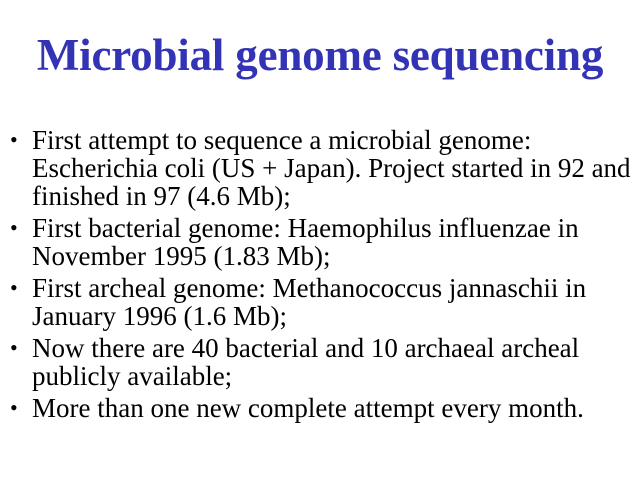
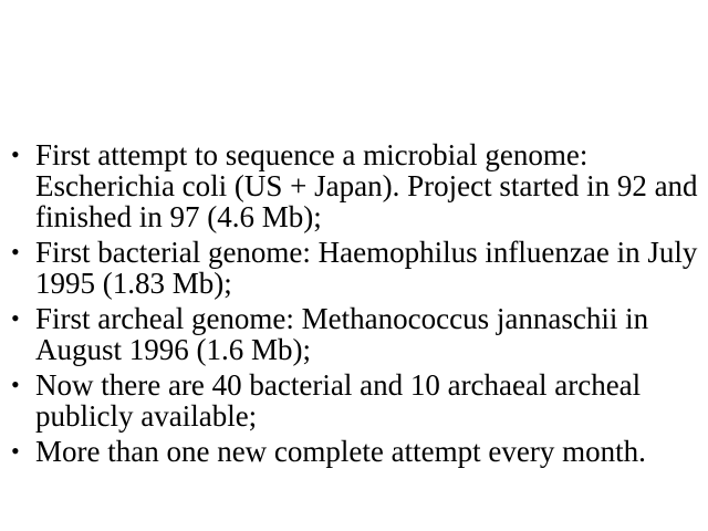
- Microbial genome sequencing
  •
  First attempt to sequence a microbial genome: Escherichia coli (US + Japan). Project started in 92 and finished in 97 (4.6 Mb);
  •
- First bacterial genome: Haemophilus influenzae in November 1995 (1.83 Mb);
+ First bacterial genome: Haemophilus influenzae in July 1995 (1.83 Mb);
  •
- First archeal genome: Methanococcus jannaschii in January 1996 (1.6 Mb);
+ First archeal genome: Methanococcus jannaschii in August 1996 (1.6 Mb);
  •
  Now there are 40 bacterial and 10 archaeal archeal publicly available;
  •
  More than one new complete attempt every month.
